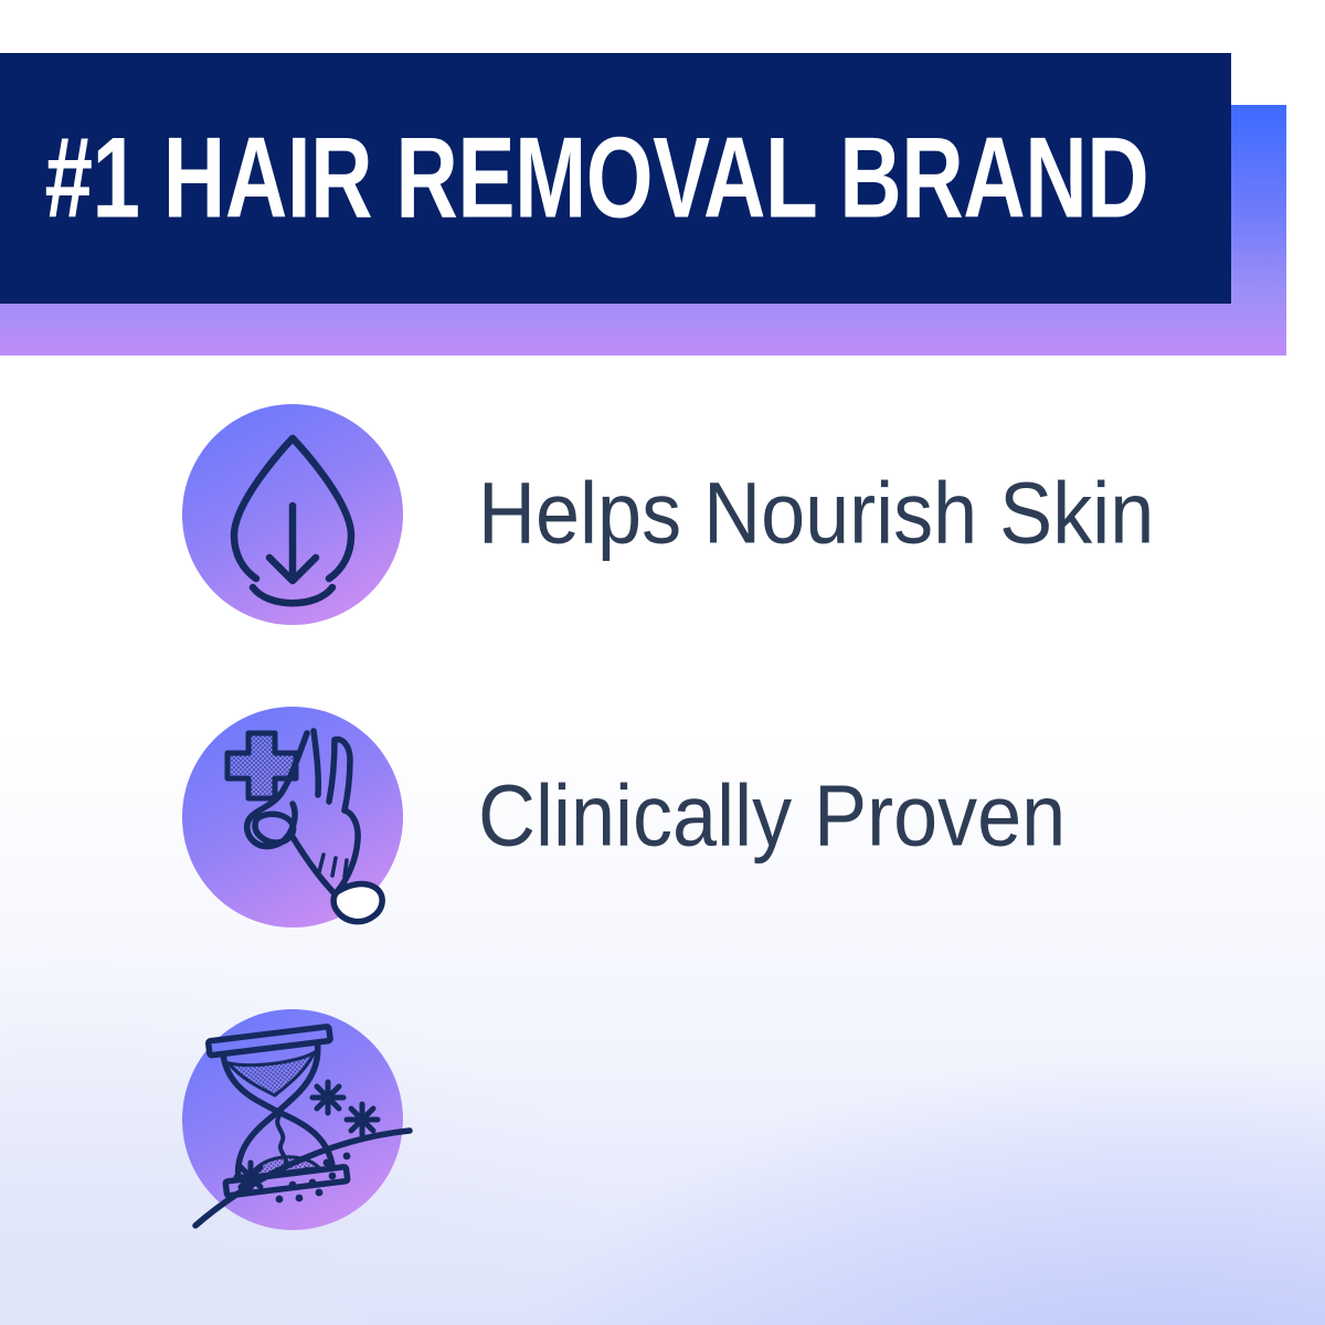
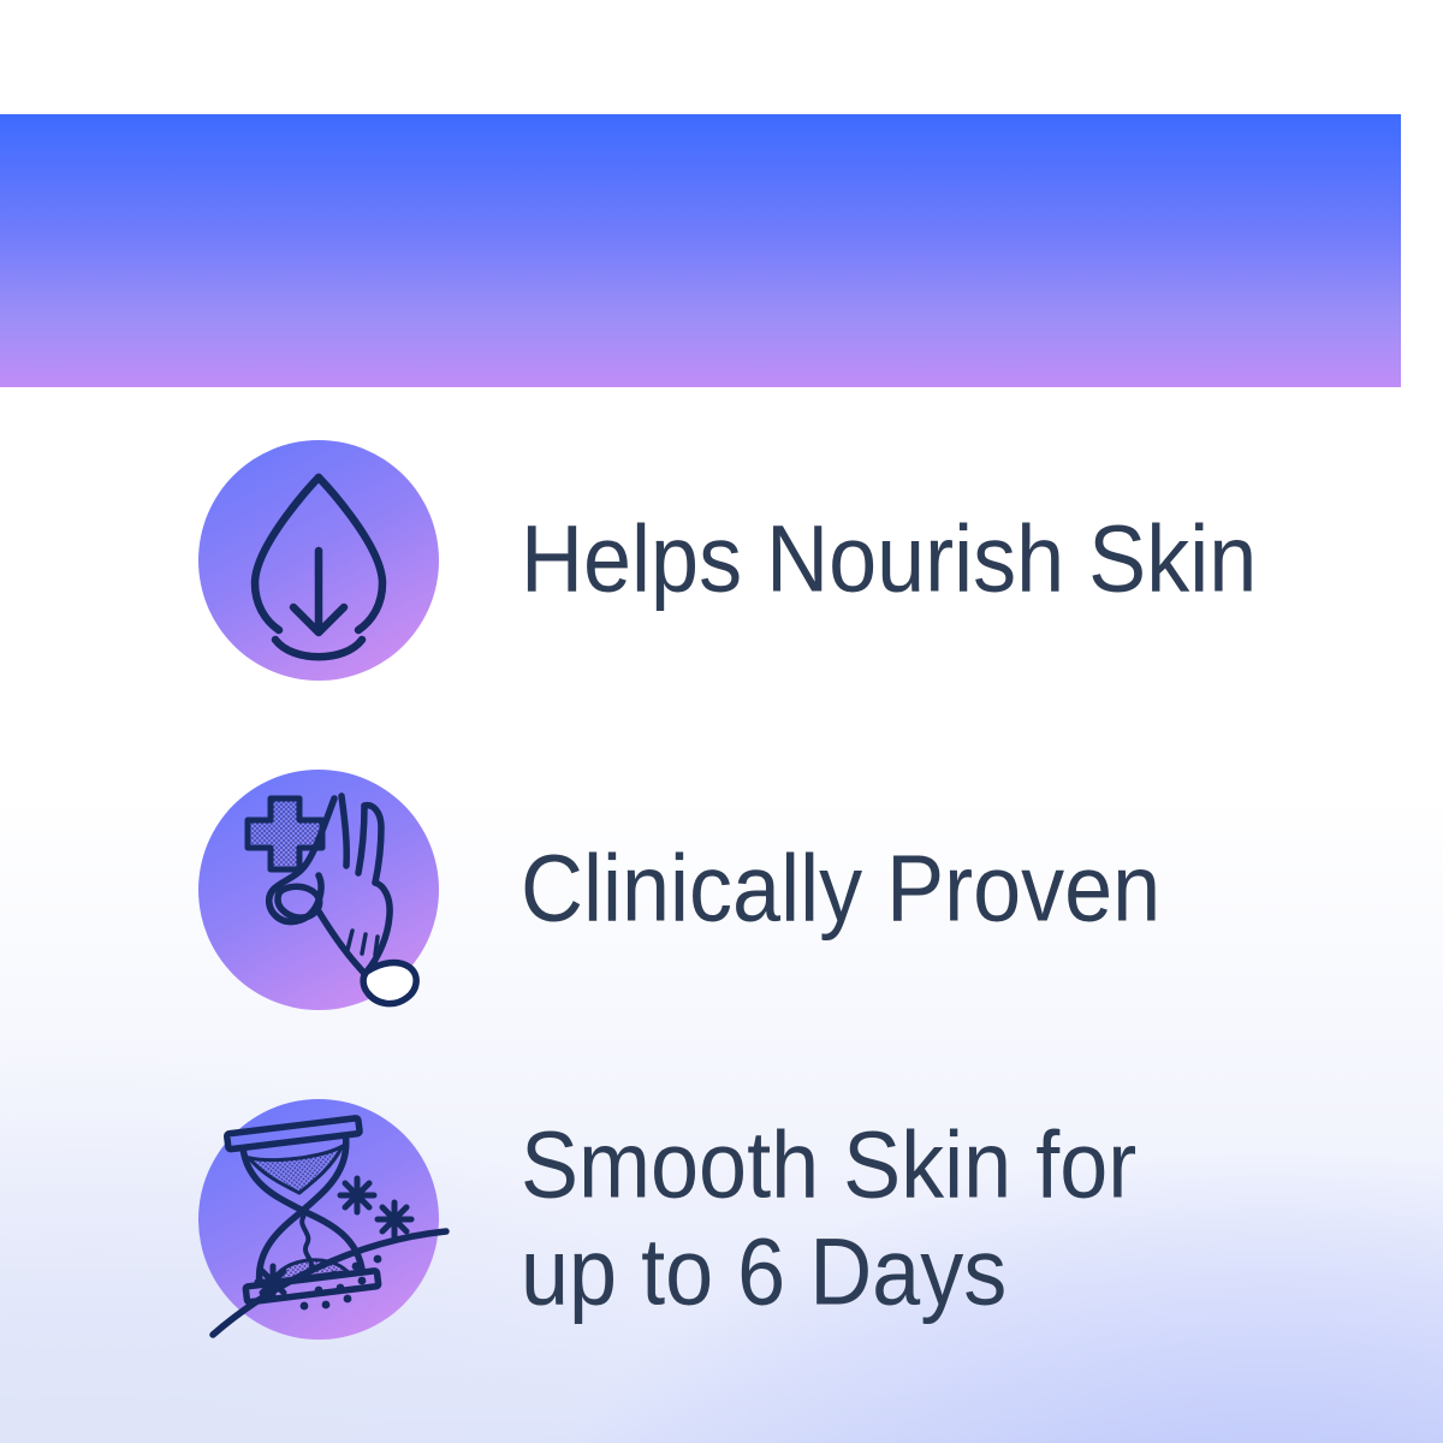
- #1 HAIR REMOVAL BRAND
  Helps Nourish Skin
  Clinically Proven
+ Smooth Skin for
+ up to 6 Days
